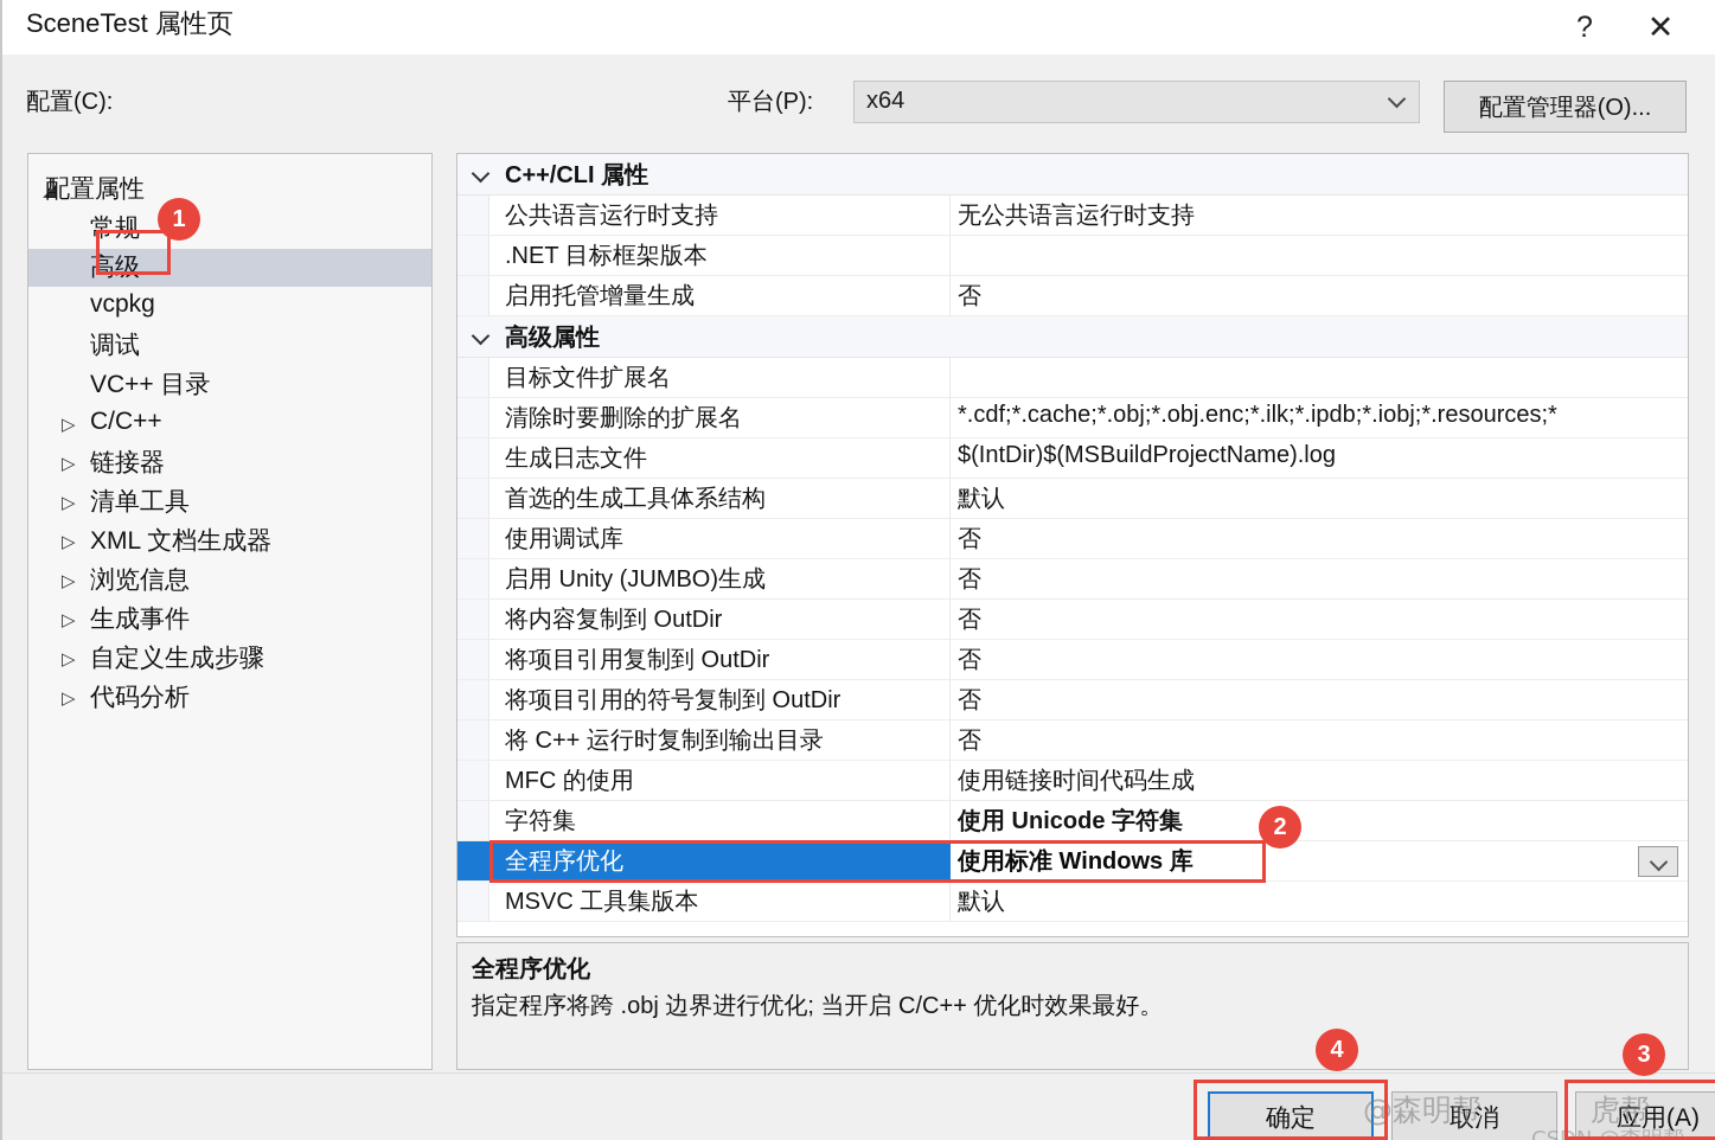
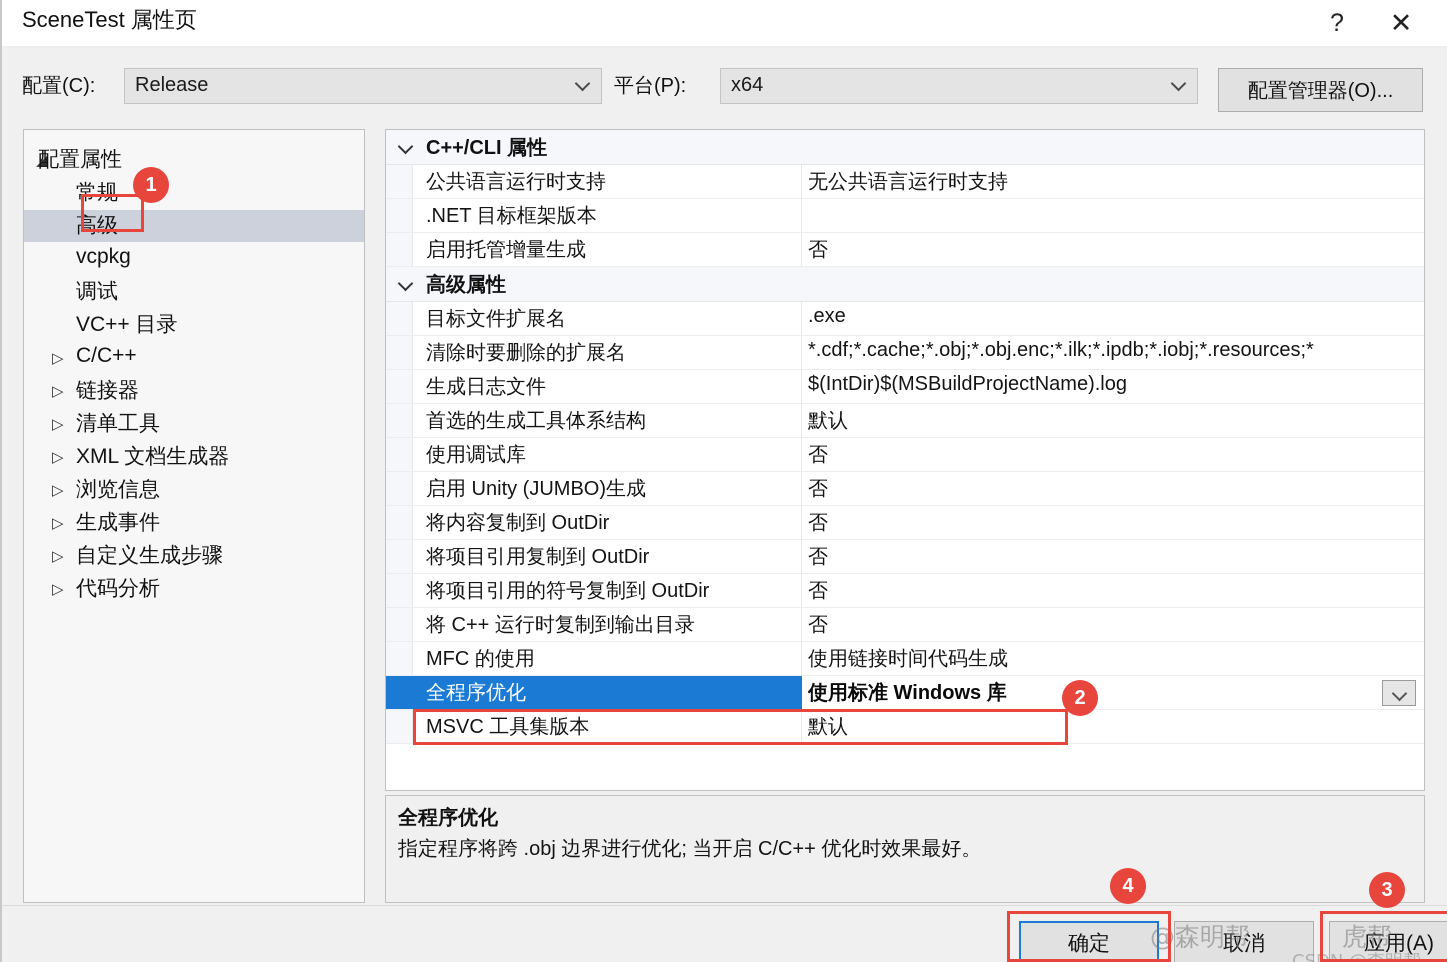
  SceneTest 属性页
  ?
  ✕
  配置(C):
+ Release
  平台(P):
  x64
  配置管理器(O)...
  ◢
  配置属性
  常规
  高级
  vcpkg
  调试
  VC++ 目录
  ▷
  C/C++
  ▷
  链接器
  ▷
  清单工具
  ▷
  XML 文档生成器
  ▷
  浏览信息
  ▷
  生成事件
  ▷
  自定义生成步骤
  ▷
  代码分析
  C++/CLI 属性
  公共语言运行时支持
  无公共语言运行时支持
  .NET 目标框架版本
  启用托管增量生成
  否
  高级属性
  目标文件扩展名
+ .exe
  清除时要删除的扩展名
  *.cdf;*.cache;*.obj;*.obj.enc;*.ilk;*.ipdb;*.iobj;*.resources;*
  生成日志文件
  $(IntDir)$(MSBuildProjectName).log
  首选的生成工具体系结构
  默认
  使用调试库
  否
  启用 Unity (JUMBO)生成
  否
  将内容复制到 OutDir
  否
  将项目引用复制到 OutDir
  否
  将项目引用的符号复制到 OutDir
  否
  将 C++ 运行时复制到输出目录
  否
  MFC 的使用
  使用链接时间代码生成
- 字符集
- 使用 Unicode 字符集
  全程序优化
  使用标准 Windows 库
  MSVC 工具集版本
  默认
  全程序优化
  指定程序将跨 .obj 边界进行优化; 当开启 C/C++ 优化时效果最好。
  确定
  取消
  应用(A)
  @森明帮
  虎帮
  1
  2
  3
  4
